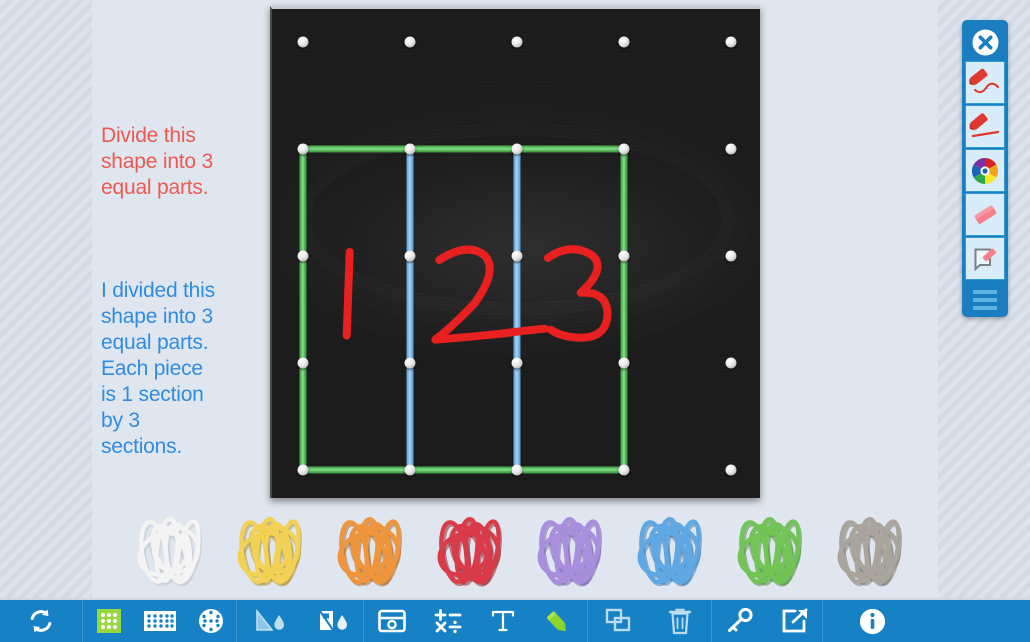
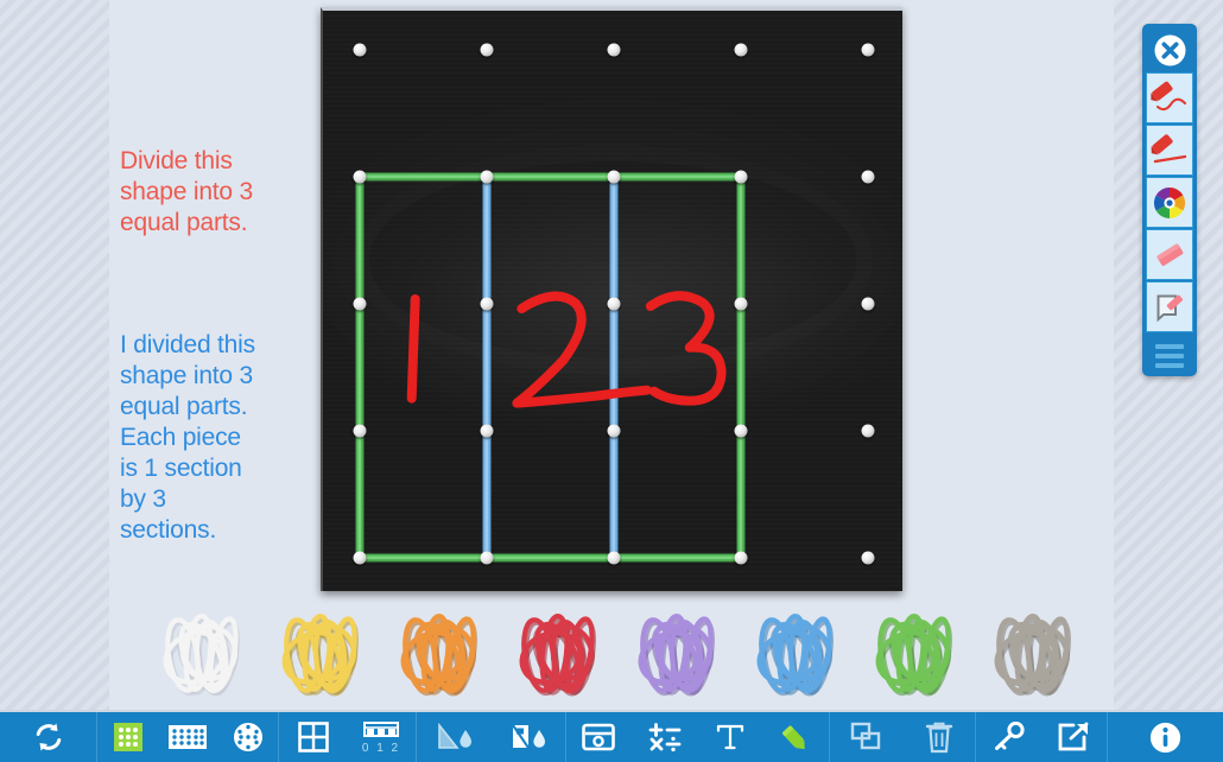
  Divide this
  shape into 3
  equal parts.
  I divided this
  shape into 3
  equal parts.
  Each piece
  is 1 section
  by 3
  sections.
+ 0 1 2
